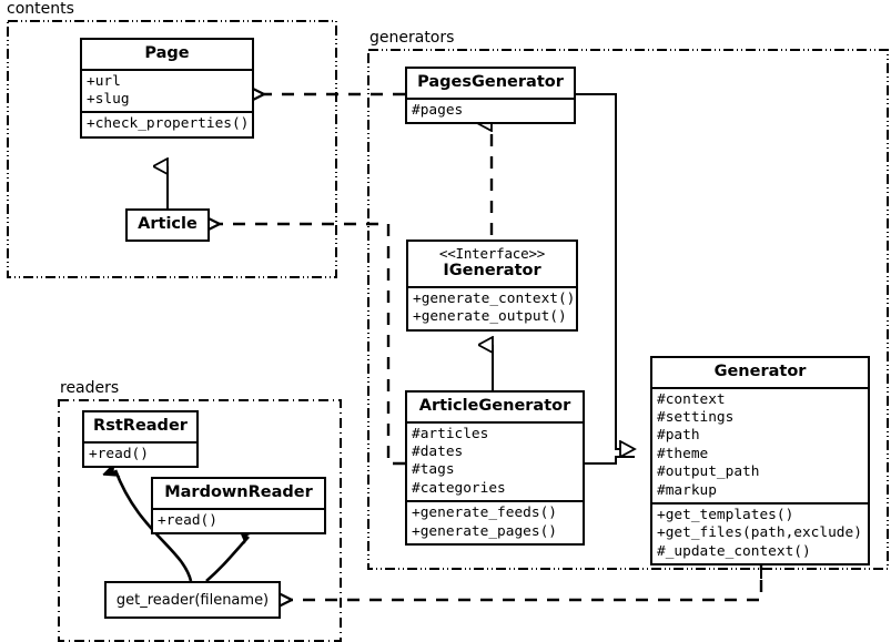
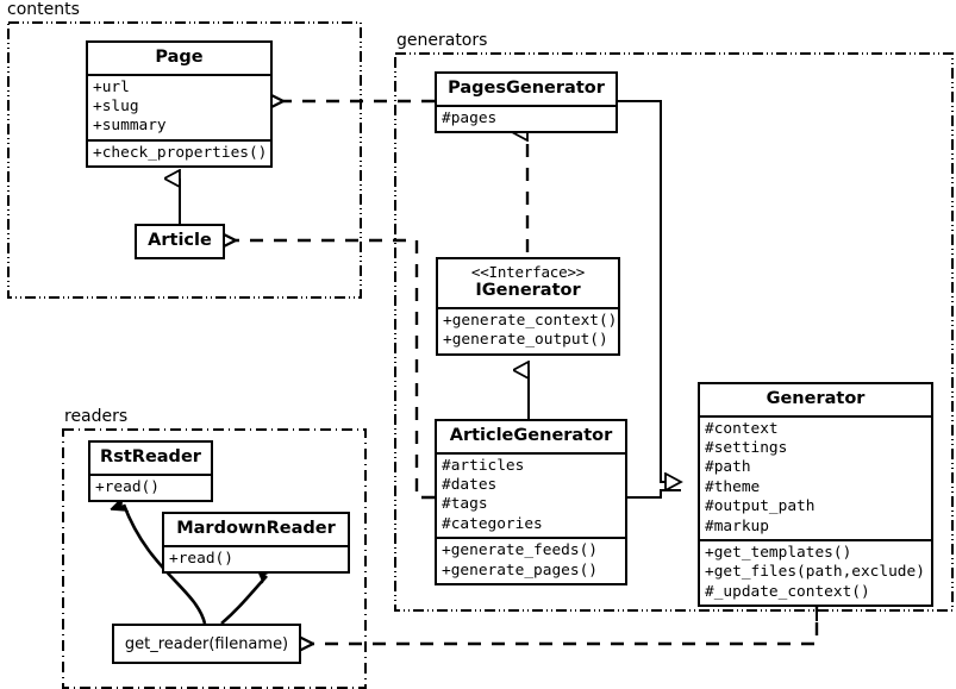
  contents
  generators
  readers
  Page
  +url
  +slug
+ +summary
  +check_properties()
  Article
  PagesGenerator
  #pages
  <<Interface>>
  IGenerator
  +generate_context()
  +generate_output()
  ArticleGenerator
  #articles
  #dates
  #tags
  #categories
  +generate_feeds()
  +generate_pages()
  Generator
  #context
  #settings
  #path
  #theme
  #output_path
  #markup
  +get_templates()
  +get_files(path,exclude)
  #_update_context()
  RstReader
  +read()
  MardownReader
  +read()
  get_reader(filename)
